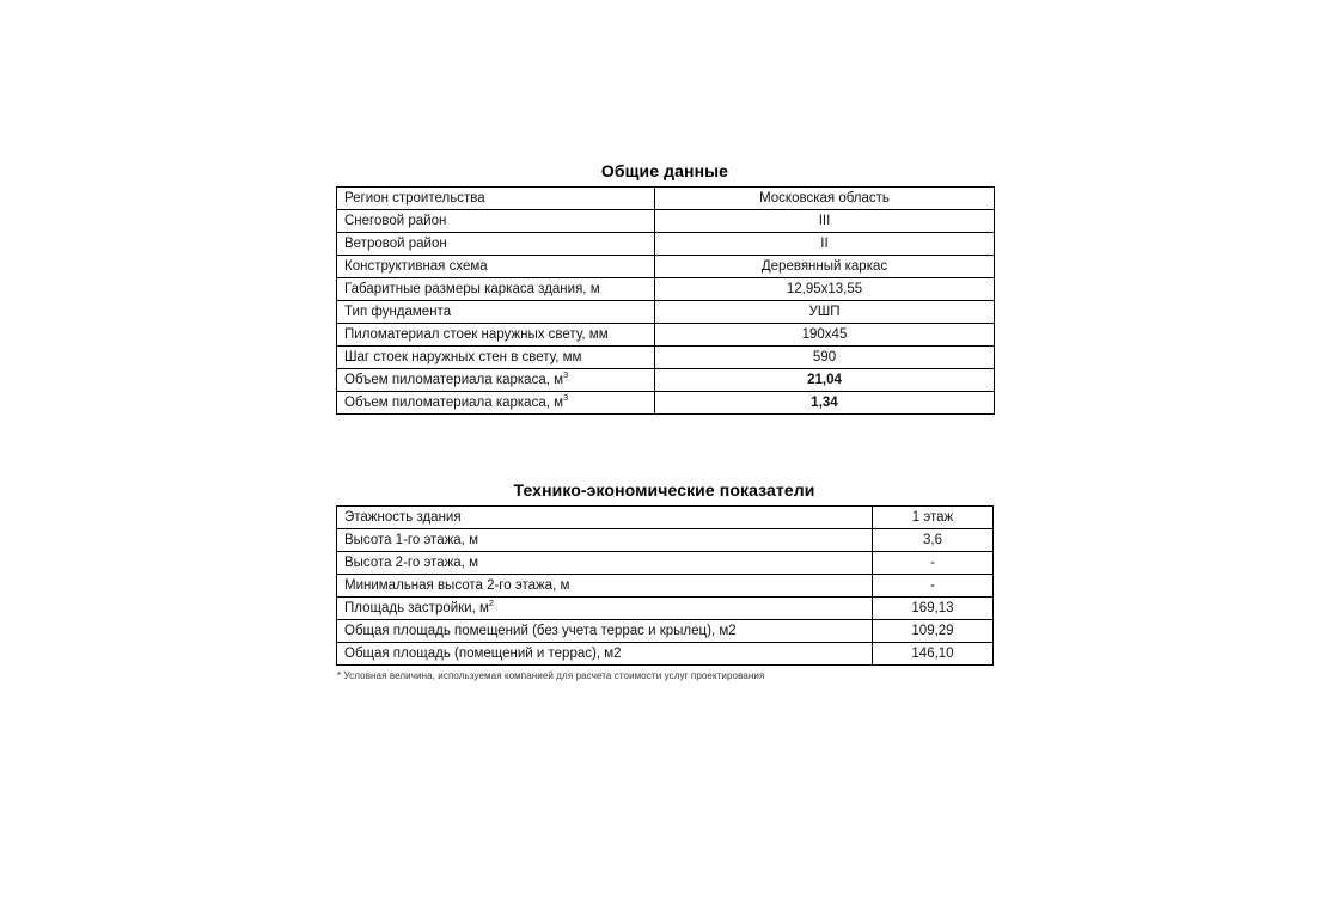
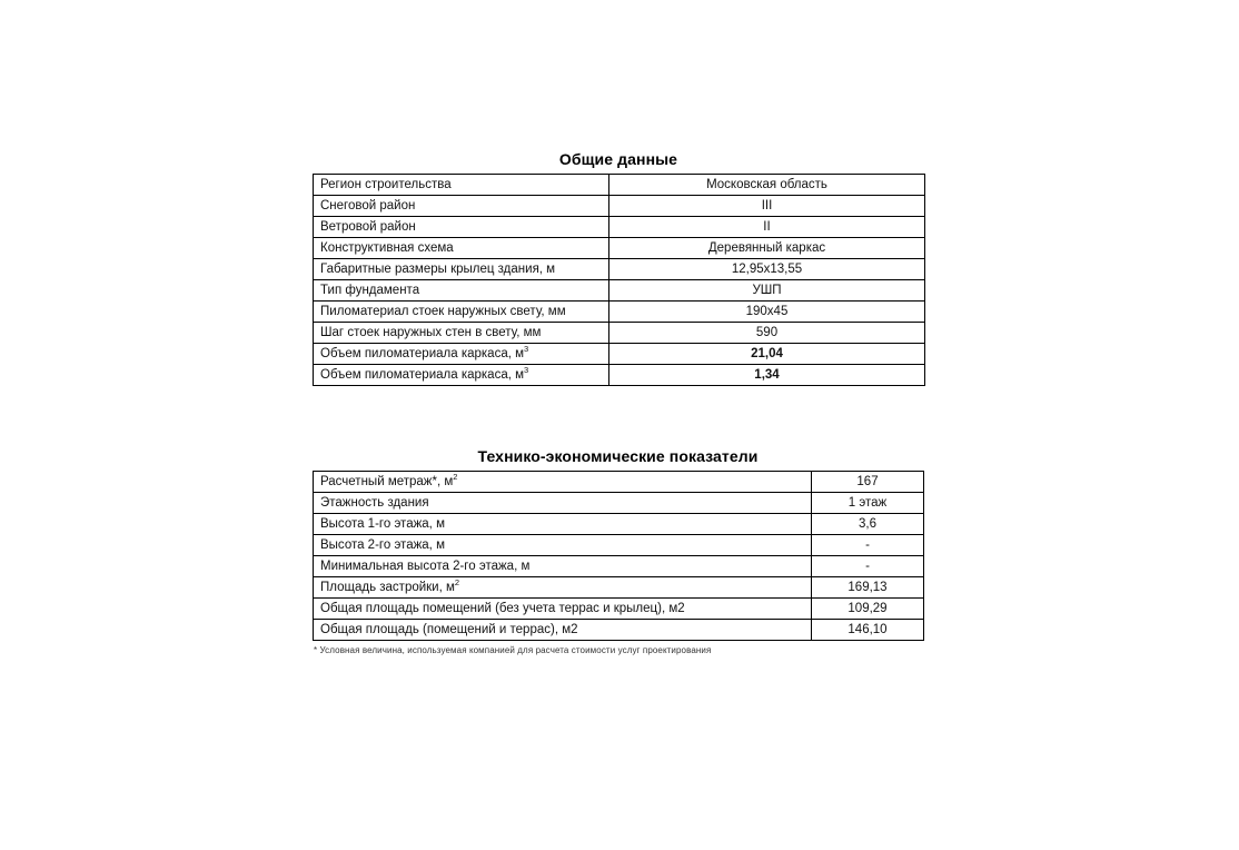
  Общие данные
  Регион строительства	Московская область
  Снеговой район	III
  Ветровой район	II
  Конструктивная схема	Деревянный каркас
- Габаритные размеры каркаса здания, м	12,95x13,55
+ Габаритные размеры крылец здания, м	12,95x13,55
  Тип фундамента	УШП
  Пиломатериал стоек наружных свету, мм	190x45
  Шаг стоек наружных стен в свету, мм	590
  Объем пиломатериала каркаса, м3	21,04
  Объем пиломатериала каркаса, м3	1,34
  Технико-экономические показатели
+ Расчетный метраж*, м2	167
  Этажность здания	1 этаж
  Высота 1-го этажа, м	3,6
  Высота 2-го этажа, м	-
  Минимальная высота 2-го этажа, м	-
  Площадь застройки, м2	169,13
  Общая площадь помещений (без учета террас и крылец), м2	109,29
  Общая площадь (помещений и террас), м2	146,10
  * Условная величина, используемая компанией для расчета стоимости услуг проектирования
